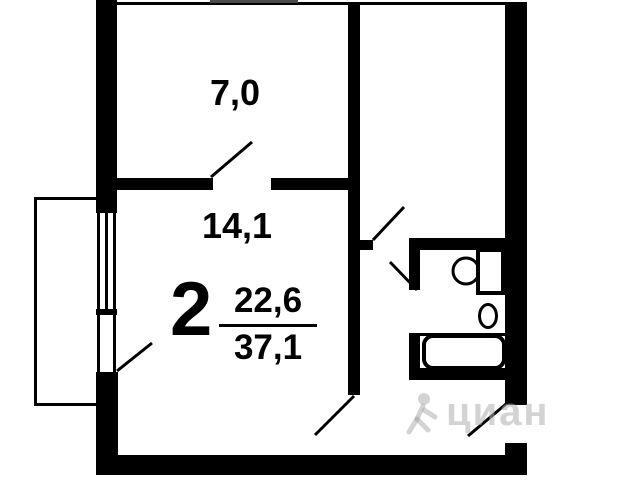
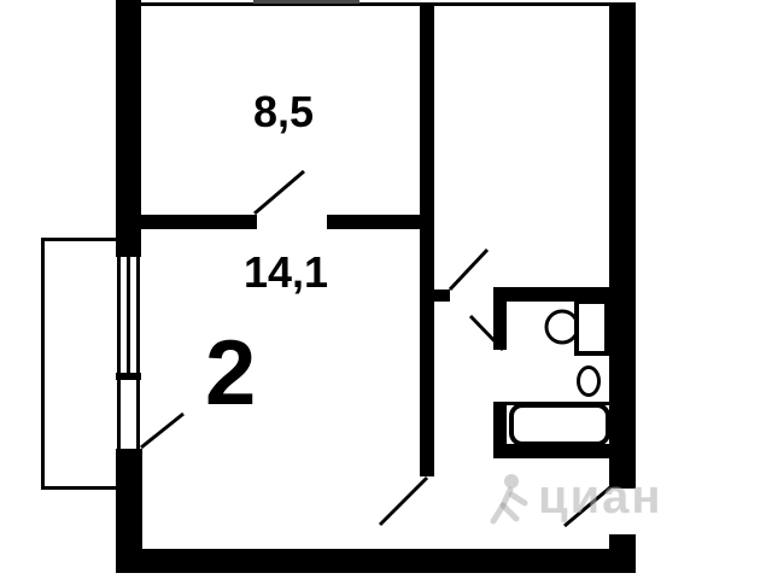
- 7,0
+ 8,5
  14,1
  2
- 22,6
- 37,1
  циан
